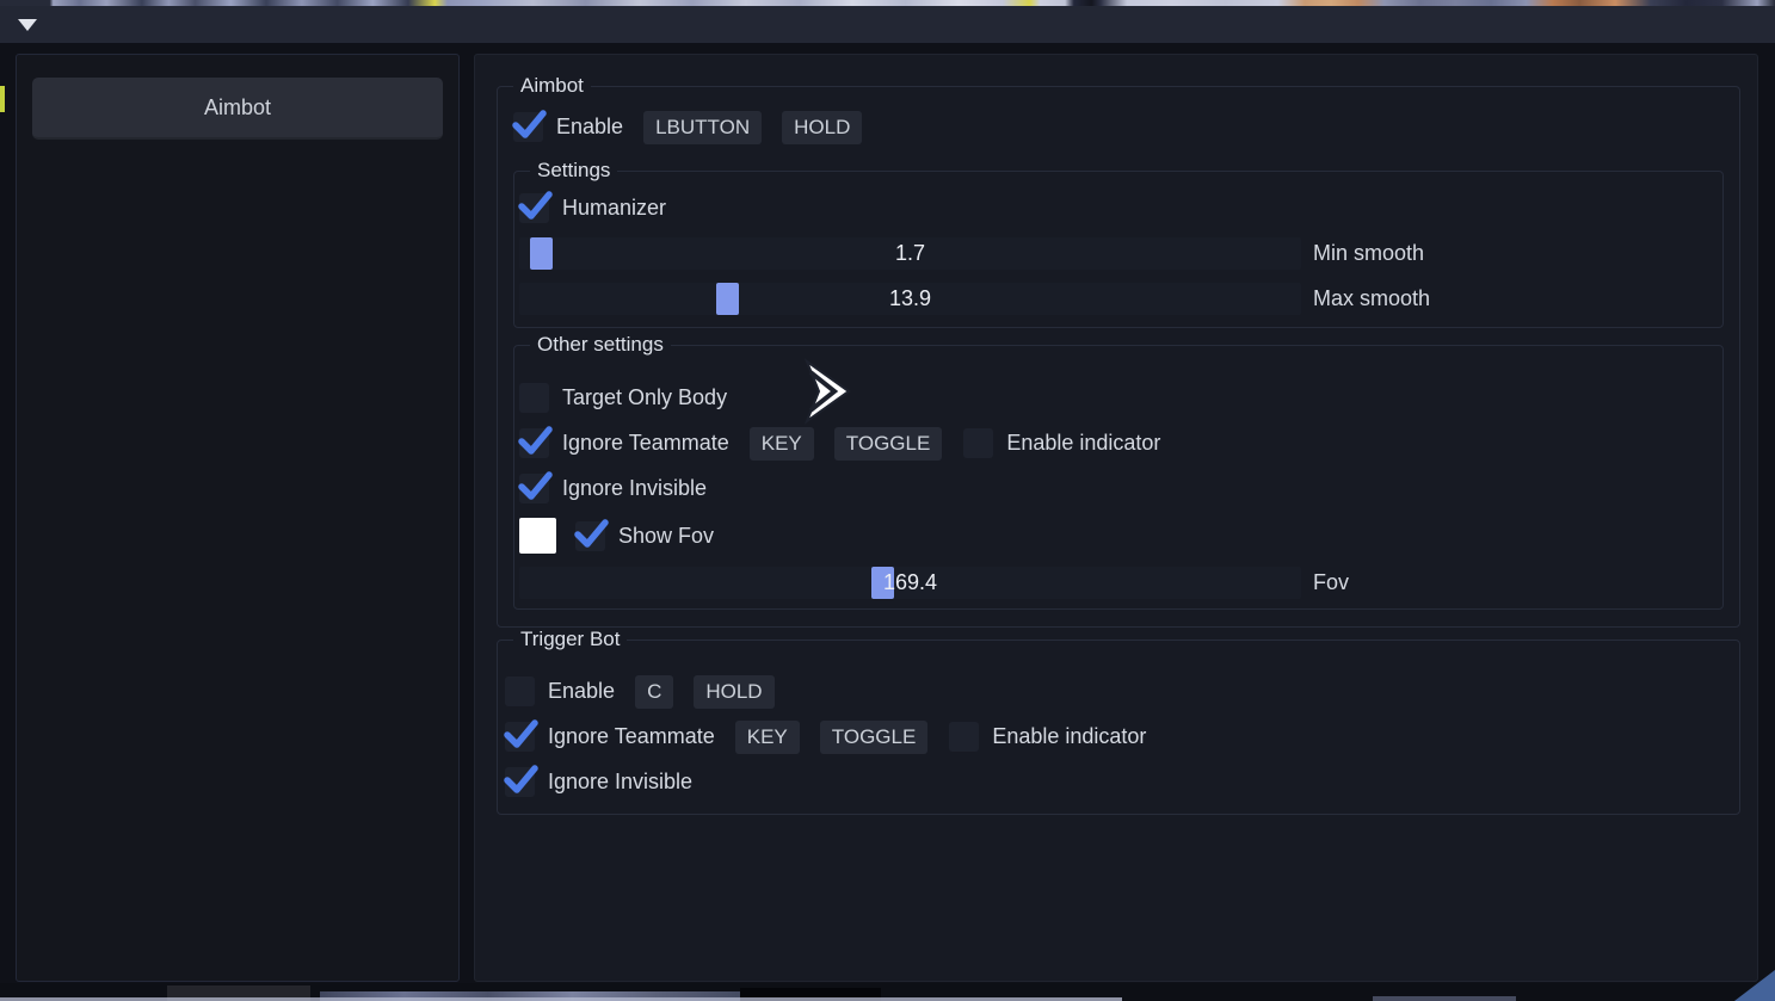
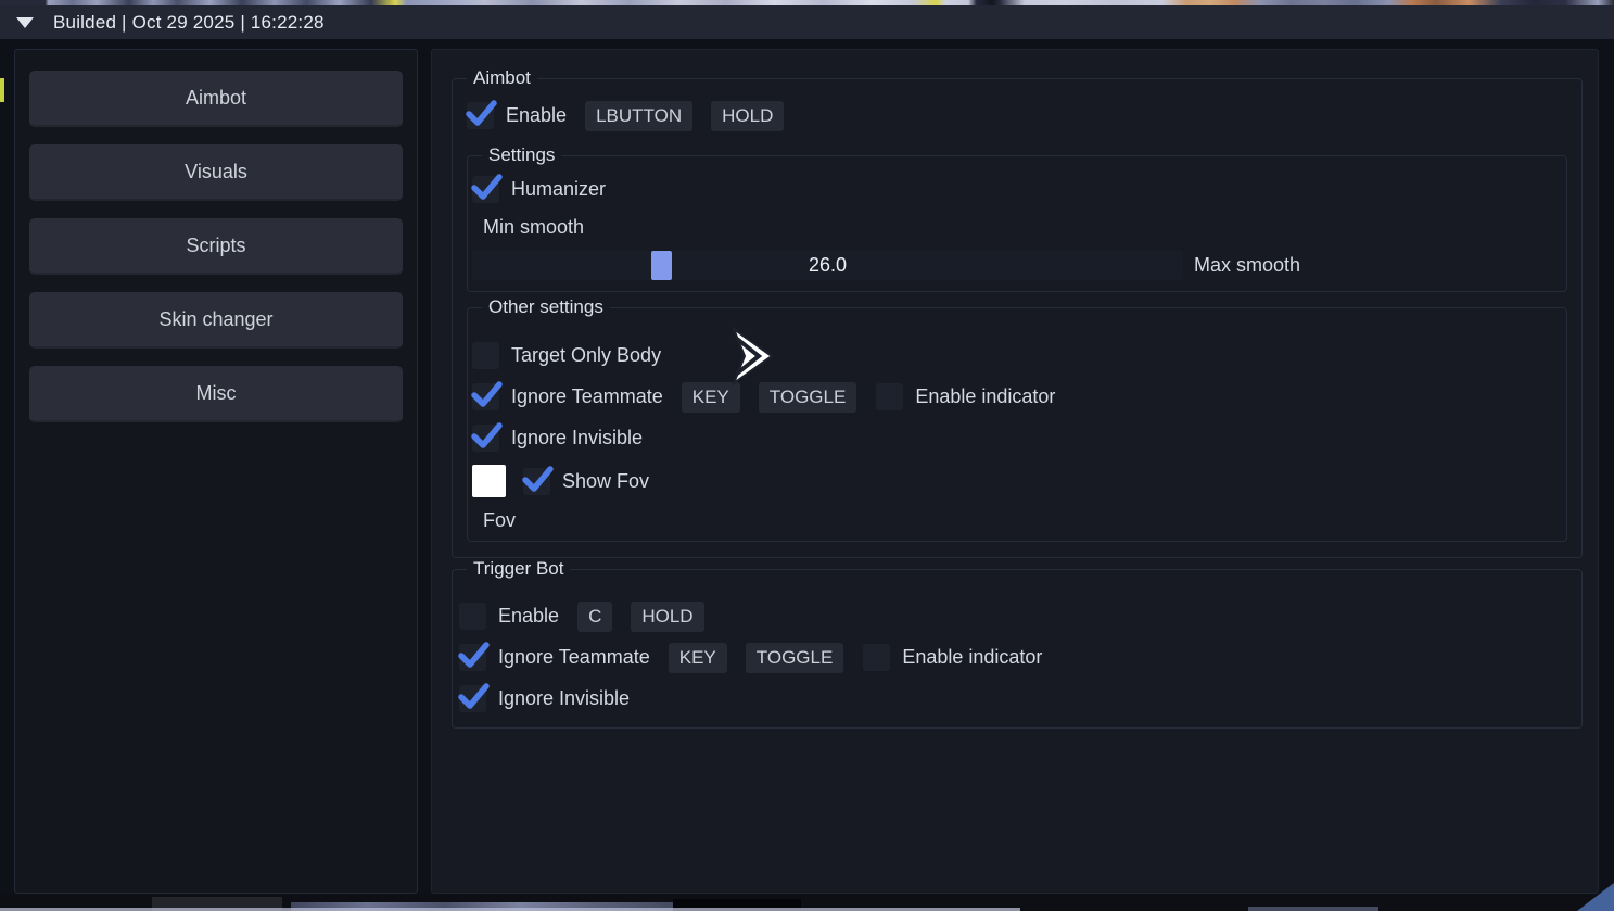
+ Builded | Oct 29 2025 | 16:22:28
  Aimbot
+ Visuals
+ Scripts
+ Skin changer
+ Misc
  Aimbot
  Enable
  LBUTTON
  HOLD
  Settings
  Humanizer
- 1.7
  Min smooth
- 13.9
+ 26.0
  Max smooth
  Other settings
  Target Only Body
  Ignore Teammate
  KEY
  TOGGLE
  Enable indicator
  Ignore Invisible
  Show Fov
- 169.4
  Fov
  Trigger Bot
  Enable
  C
  HOLD
  Ignore Teammate
  KEY
  TOGGLE
  Enable indicator
  Ignore Invisible
